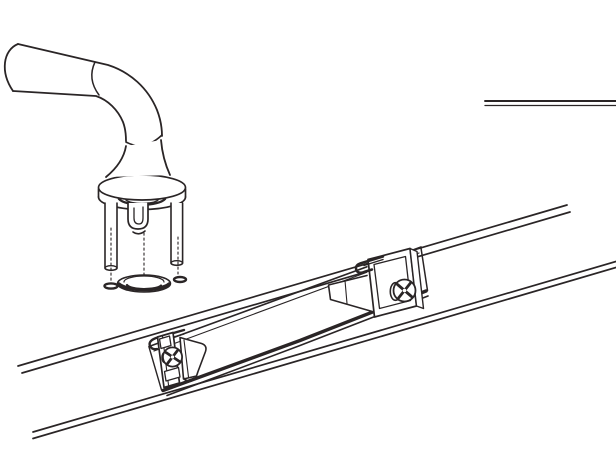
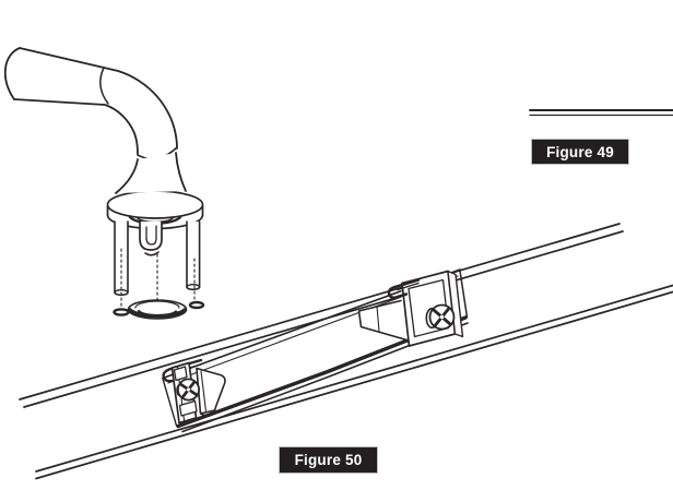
+ Figure 49
+ Figure 50
